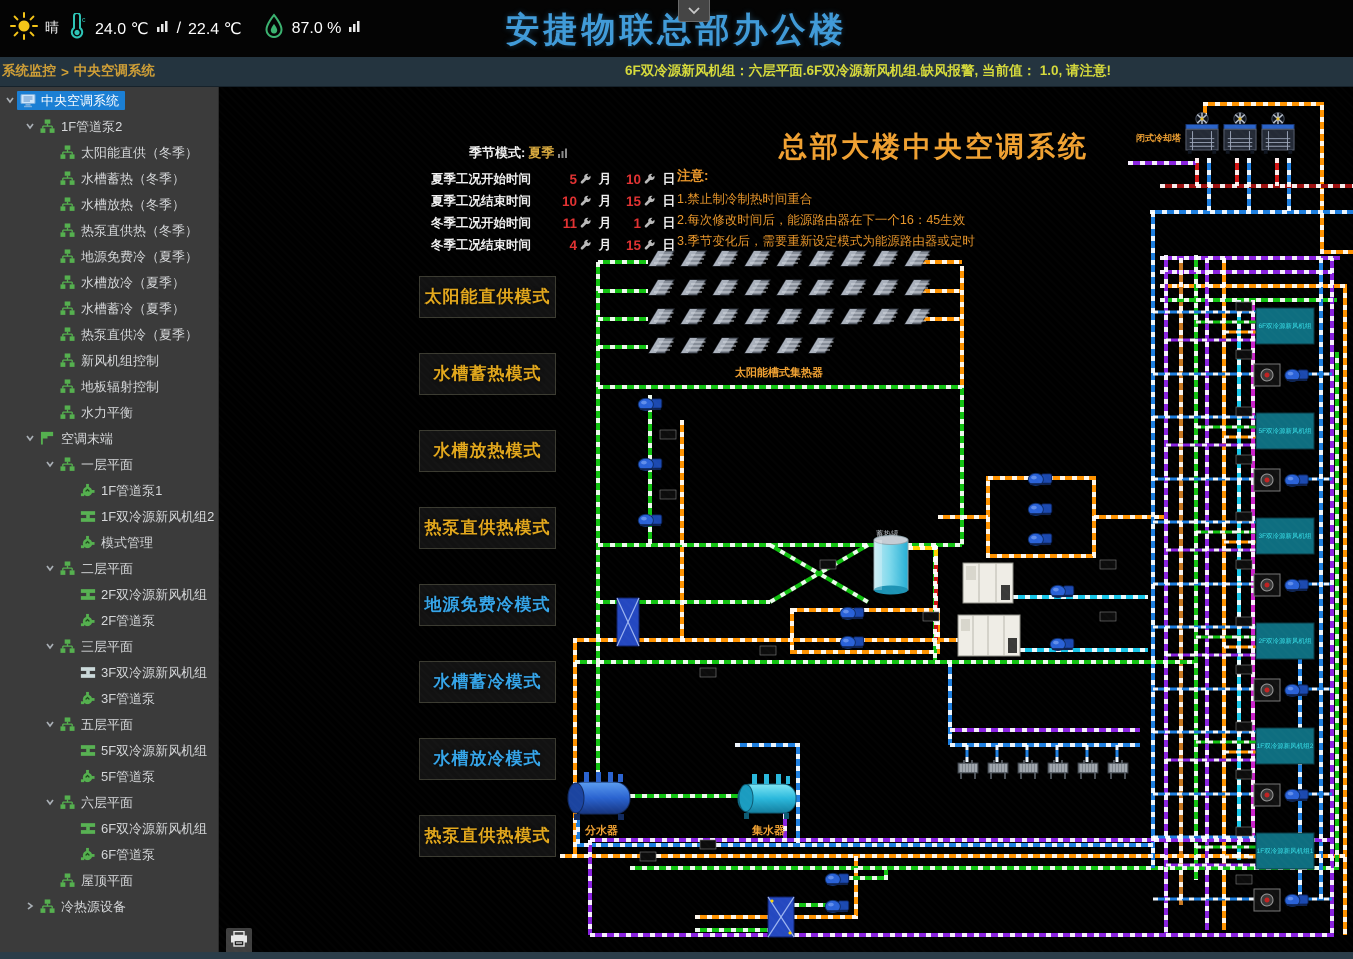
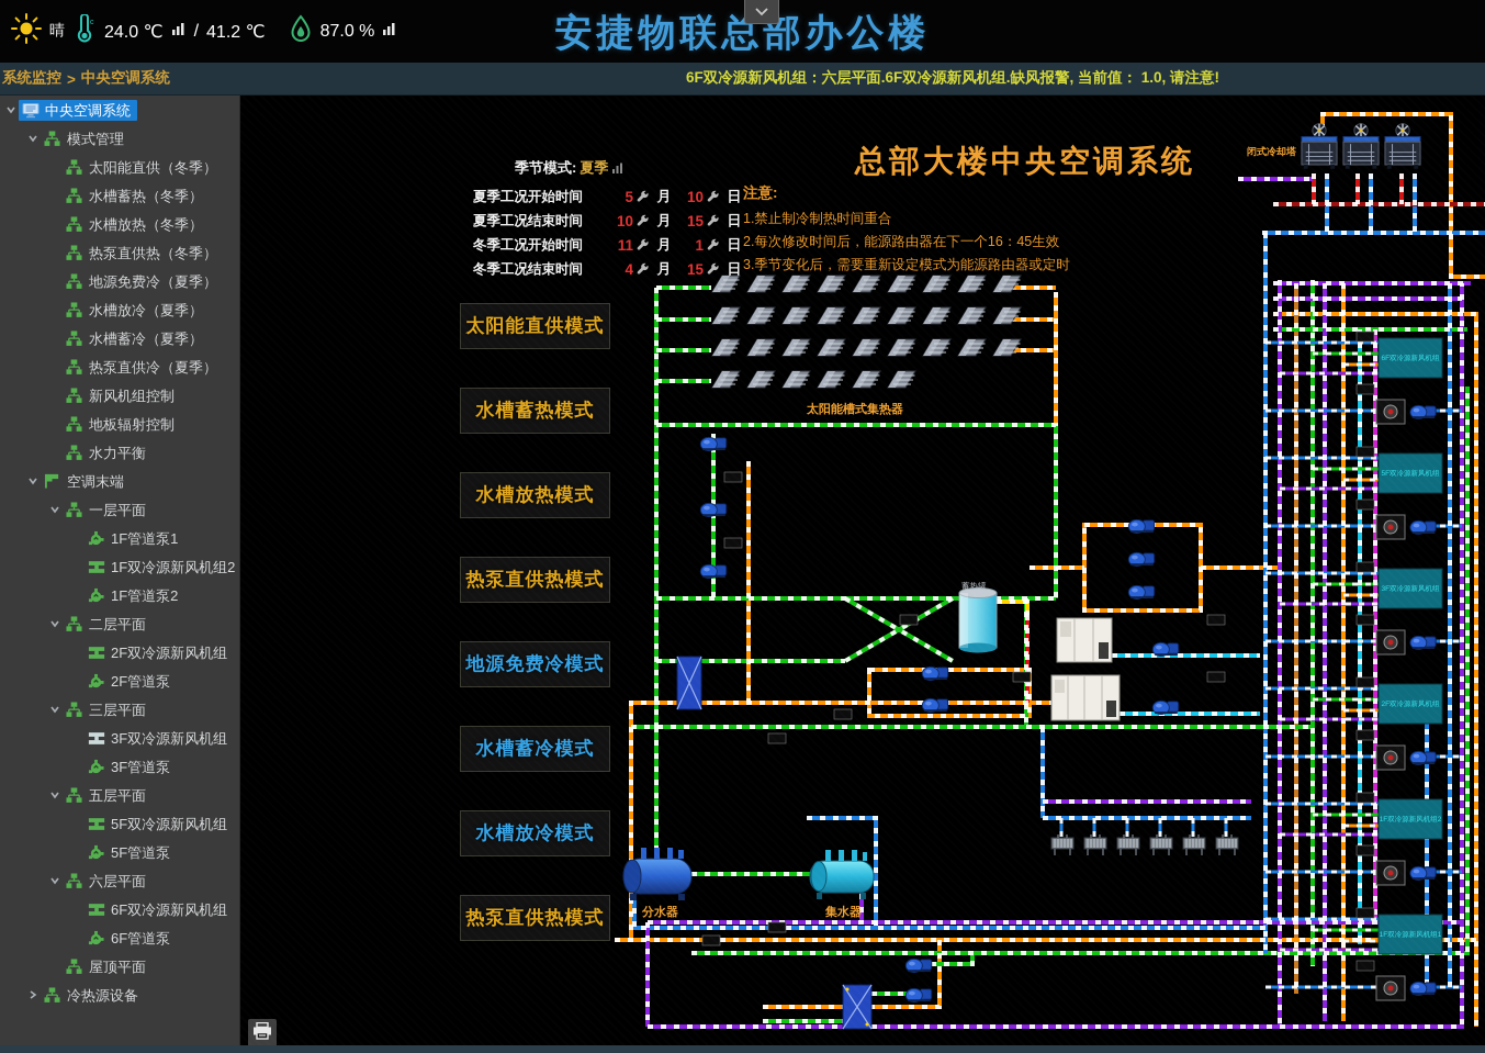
  晴
  24.0 ℃
  /
- 22.4 ℃
+ 41.2 ℃
  87.0 %
  安捷物联总部办公楼
  系统监控
  >
  中央空调系统
  6F双冷源新风机组：六层平面.6F双冷源新风机组.缺风报警, 当前值： 1.0, 请注意!
  中央空调系统
- 1F管道泵2
+ 模式管理
  太阳能直供（冬季）
  水槽蓄热（冬季）
  水槽放热（冬季）
  热泵直供热（冬季）
  地源免费冷（夏季）
  水槽放冷（夏季）
  水槽蓄冷（夏季）
  热泵直供冷（夏季）
  新风机组控制
  地板辐射控制
  水力平衡
  空调末端
  一层平面
  1F管道泵1
  1F双冷源新风机组2
- 模式管理
+ 1F管道泵2
  二层平面
  2F双冷源新风机组
  2F管道泵
  三层平面
  3F双冷源新风机组
  3F管道泵
  五层平面
  5F双冷源新风机组
  5F管道泵
  六层平面
  6F双冷源新风机组
  6F管道泵
  屋顶平面
  冷热源设备
